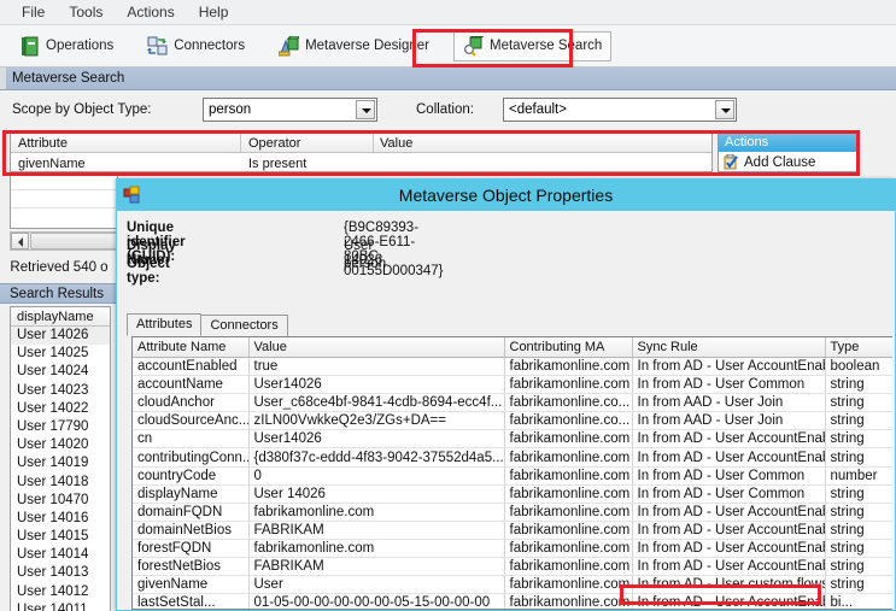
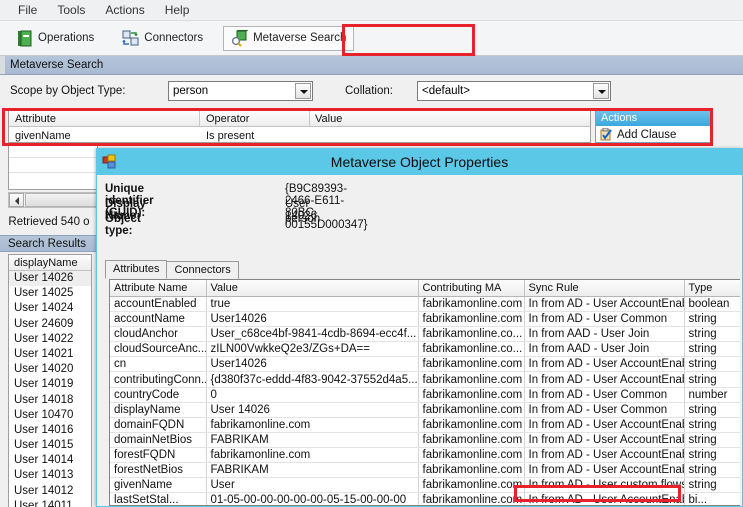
  File
  Tools
  Actions
  Help
  Operations
  Connectors
- Metaverse Designer
  Metaverse Search
  Metaverse Search
  Scope by Object Type:
  person
  Collation:
  <default>
  Attribute
  Operator
  Value
  givenName
  Is present
  Actions
  Add Clause
  Retrieved 540 o
  Search Results
  displayName
  User 14026
  User 14025
  User 14024
- User 14023
+ User 24609
  User 14022
- User 17790
+ User 14021
  User 14020
  User 14019
  User 14018
  User 10470
  User 14016
  User 14015
  User 14014
  User 14013
  User 14012
  User 14011
  Metaverse Object Properties
  Unique identifier (GUID):
  {B9C89393-2466-E611-80BC-00155D000347}
  Display Name:
  User 14026
  Object type:
  person
  Attributes
  Connectors
  Attribute Name	Value	Contributing MA	Sync Rule	Type
  accountEnabled	true	fabrikamonline.com	In from AD - User AccountEna	boolean
  accountName	User14026	fabrikamonline.com	In from AD - User Common	string
  cloudAnchor	User_c68ce4bf-9841-4cdb-8694-ecc4f...	fabrikamonline.co...	In from AAD - User Join	string
  cloudSourceAnc...	zILN00VwkkeQ2e3/ZGs+DA==	fabrikamonline.co...	In from AAD - User Join	string
  cn	User14026	fabrikamonline.com	In from AD - User AccountEna	string
  contributingConn..	{d380f37c-eddd-4f83-9042-37552d4a5...	fabrikamonline.com	In from AD - User AccountEna	string
  countryCode	0	fabrikamonline.com	In from AD - User Common	number
  displayName	User 14026	fabrikamonline.com	In from AD - User Common	string
  domainFQDN	fabrikamonline.com	fabrikamonline.com	In from AD - User AccountEna	string
  domainNetBios	FABRIKAM	fabrikamonline.com	In from AD - User AccountEna	string
  forestFQDN	fabrikamonline.com	fabrikamonline.com	In from AD - User AccountEna	string
  forestNetBios	FABRIKAM	fabrikamonline.com	In from AD - User AccountEna	string
  givenName	User	fabrikamonline.com	In from AD - User custom flow	string
  lastSetStal...	01-05-00-00-00-00-00-05-15-00-00-00	fabrikamonline.com	In from AD - User AccountEna	bi...
